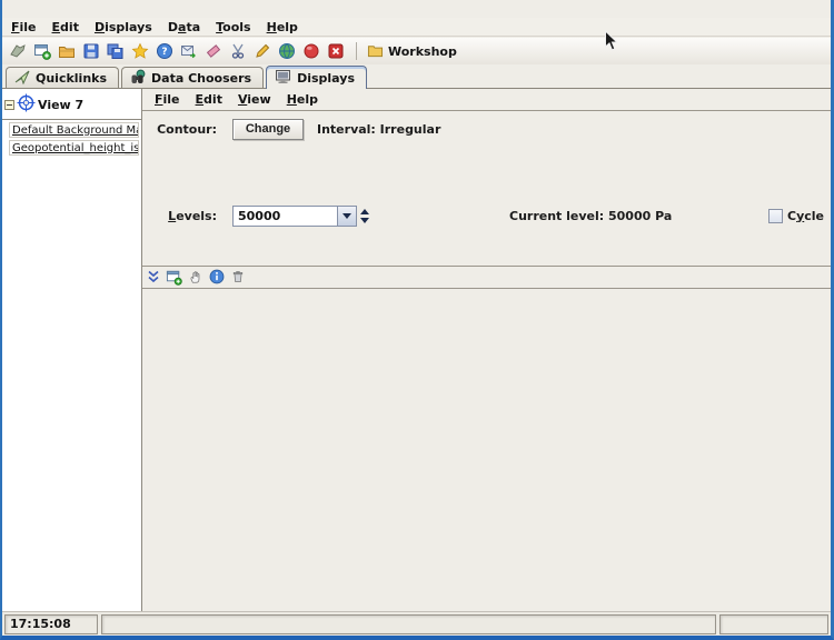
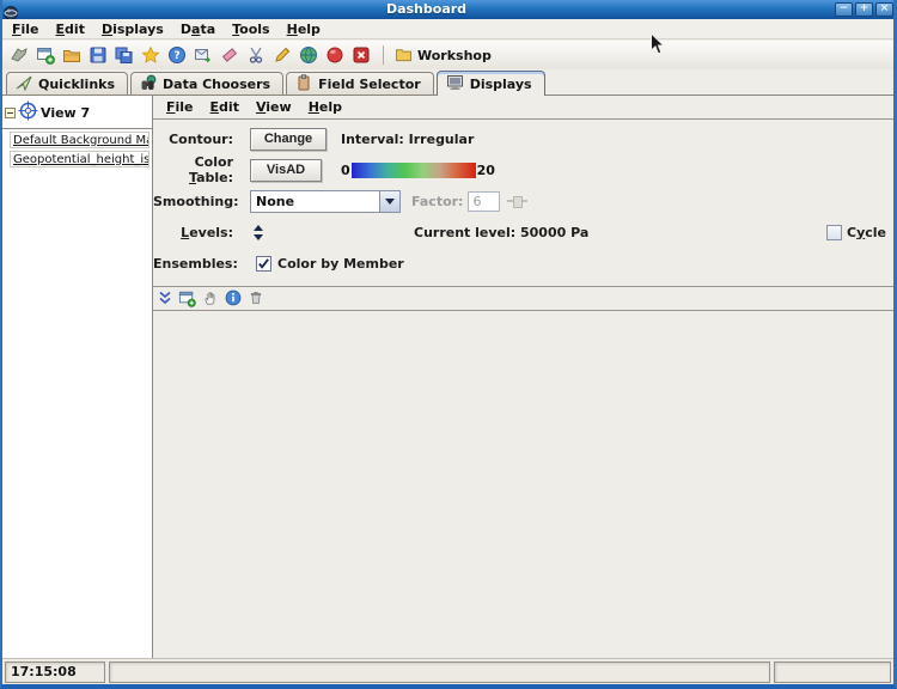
+ Dashboard
+ −
+ +
+ ×
  File
  Edit
  Displays
  Data
  Tools
  Help
  ?
  Workshop
  Quicklinks
  Data Choosers
+ Field Selector
  Displays
  View 7
  Default Background M
  Geopotential_height_is
  File
  Edit
  View
  Help
  Contour:
  Change
  Interval: Irregular
+ Color Table:
+ VisAD
+ 0
+ 20
+ Smoothing:
+ None
+ Factor:
+ 6
  Levels:
- 50000
  Current level: 50000 Pa
  Cycle
+ Ensembles:
+ Color by Member
  17:15:08
